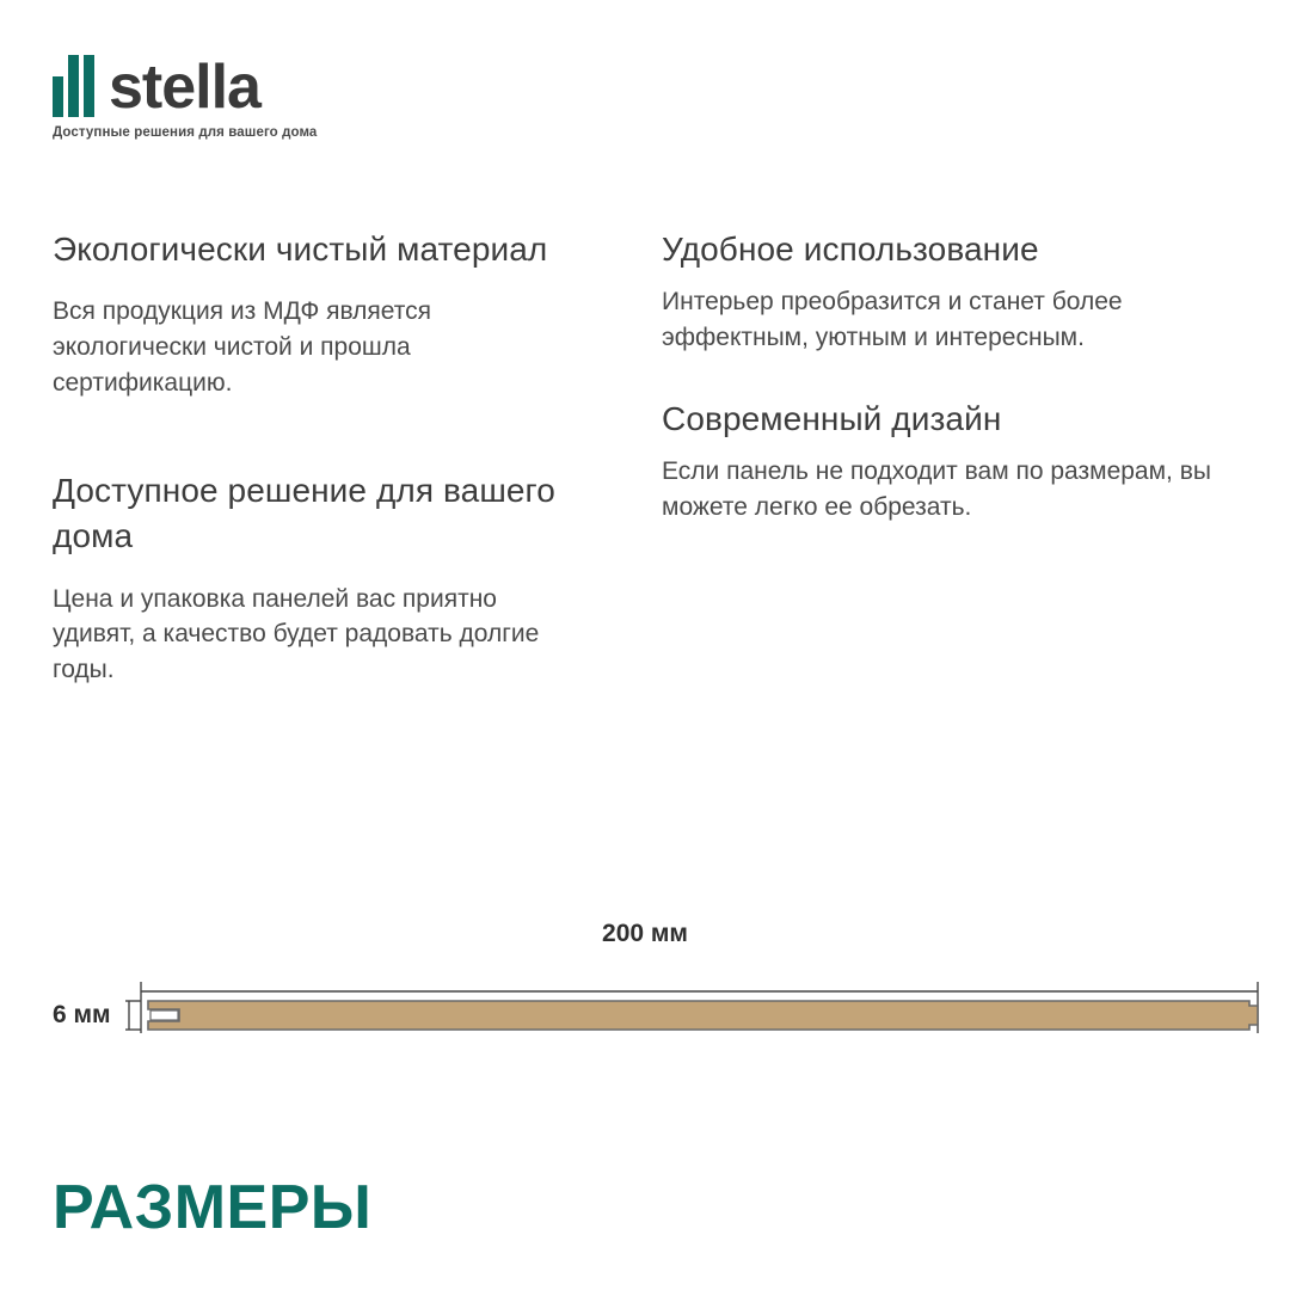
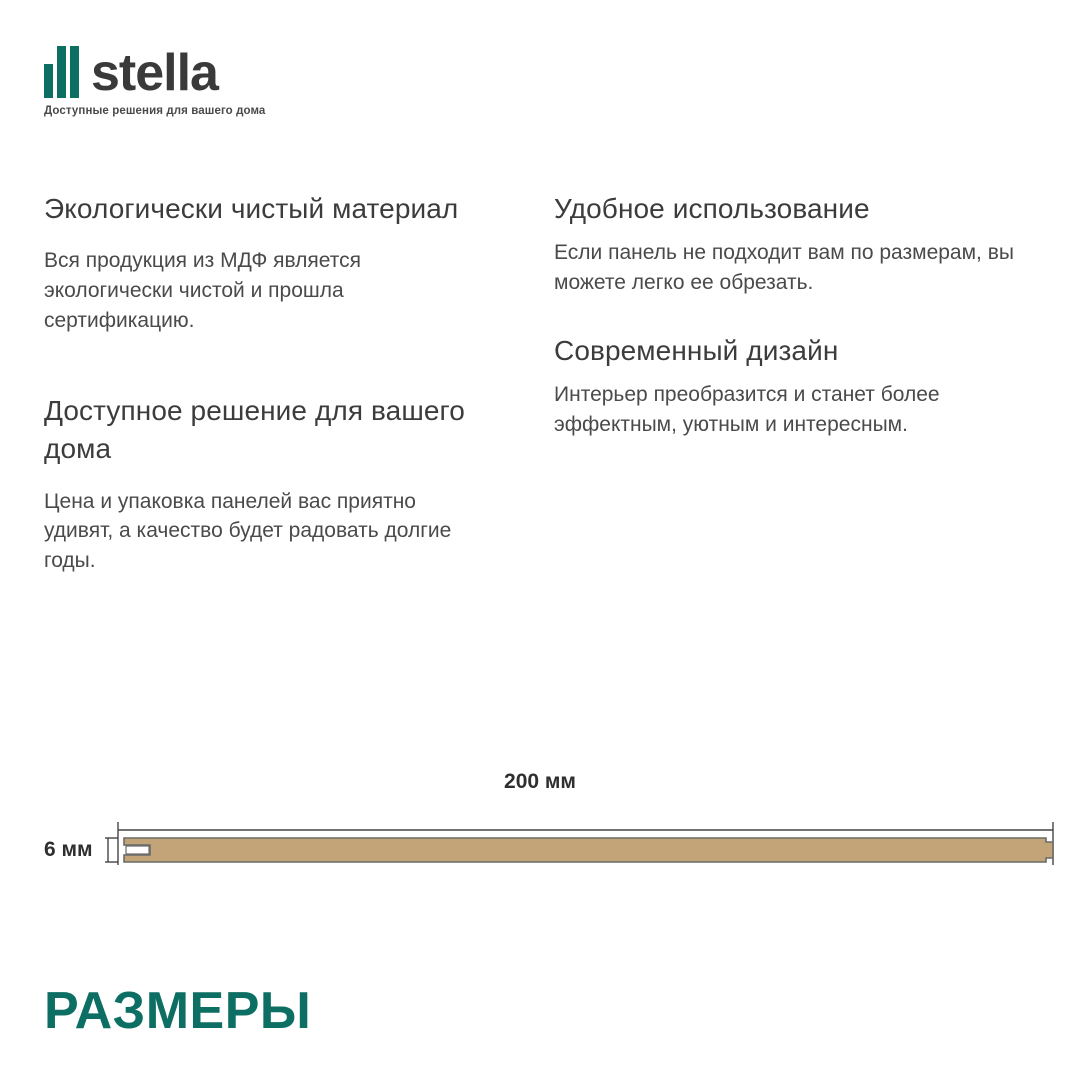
  stella
  Доступные решения для вашего дома
  Экологически чистый материал
  Вся продукция из МДФ является экологически чистой и прошла сертификацию.
  Доступное решение для вашего дома
  Цена и упаковка панелей вас приятно удивят, а качество будет радовать долгие годы.
  Удобное использование
- Интерьер преобразится и станет более эффектным, уютным и интересным.
+ Если панель не подходит вам по размерам, вы можете легко ее обрезать.
  Современный дизайн
- Если панель не подходит вам по размерам, вы можете легко ее обрезать.
+ Интерьер преобразится и станет более эффектным, уютным и интересным.
  200 мм
  6 мм
  РАЗМЕРЫ
